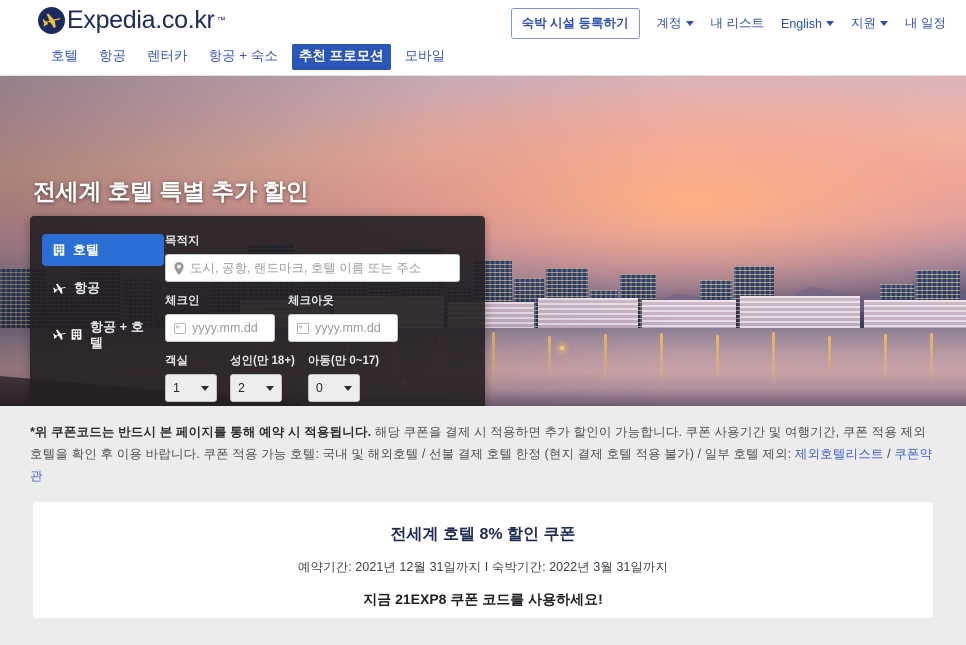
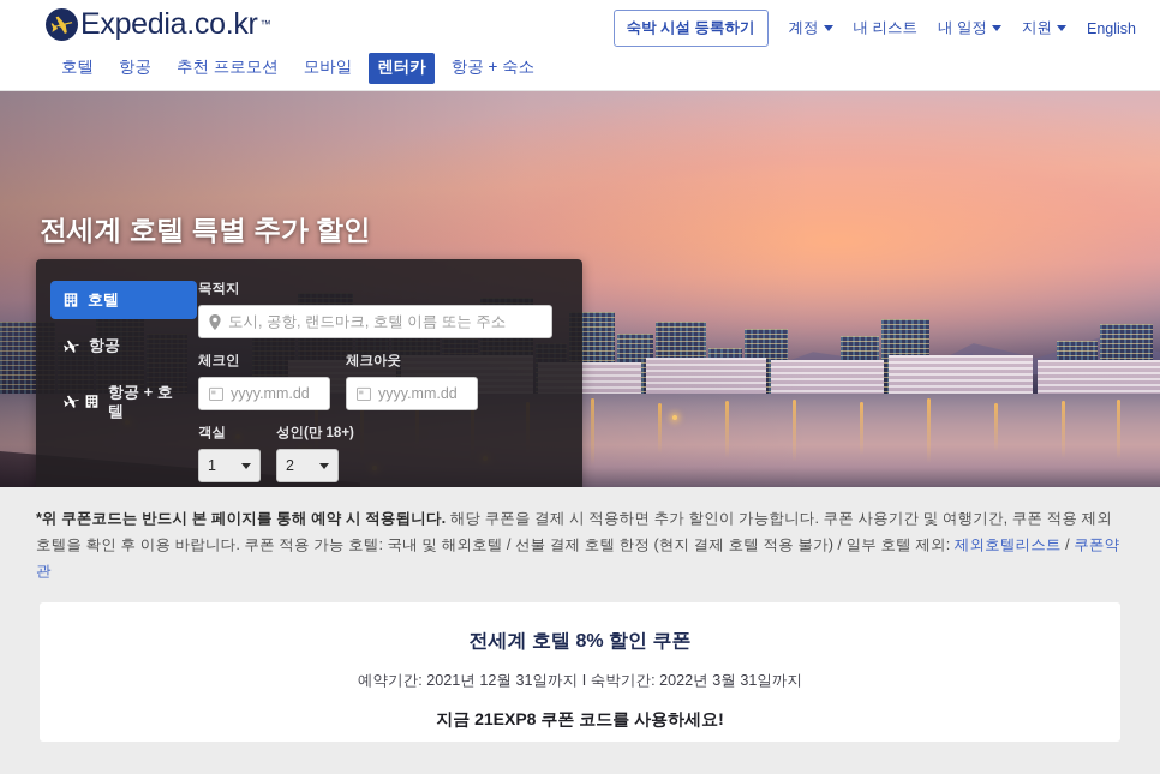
  Expedia.co.kr
  ™
  숙박 시설 등록하기
  계정
  내 리스트
- English
+ 내 일정
  지원
- 내 일정
+ English
  호텔
  항공
- 렌터카
+ 추천 프로모션
- 항공 + 숙소
+ 모바일
- 추천 프로모션
+ 렌터카
- 모바일
+ 항공 + 숙소
  전세계 호텔 특별 추가 할인
  호텔
  항공
  항공 + 호텔
  목적지
  도시, 공항, 랜드마크, 호텔 이름 또는 주소
  체크인
  yyyy.mm.dd
  체크아웃
  yyyy.mm.dd
  객실
  1
  성인(만 18+)
  2
- 아동(만 0~17)
- 0
  *위 쿠폰코드는 반드시 본 페이지를 통해 예약 시 적용됩니다. 해당 쿠폰을 결제 시 적용하면 추가 할인이 가능합니다. 쿠폰 사용기간 및 여행기간, 쿠폰 적용 제외 호텔을 확인 후 이용 바랍니다. 쿠폰 적용 가능 호텔: 국내 및 해외호텔 / 선불 결제 호텔 한정 (현지 결제 호텔 적용 불가) / 일부 호텔 제외: 제외호텔리스트 / 쿠폰약관
  전세계 호텔 8% 할인 쿠폰
  예약기간: 2021년 12월 31일까지 I 숙박기간: 2022년 3월 31일까지
  지금 21EXP8 쿠폰 코드를 사용하세요!
